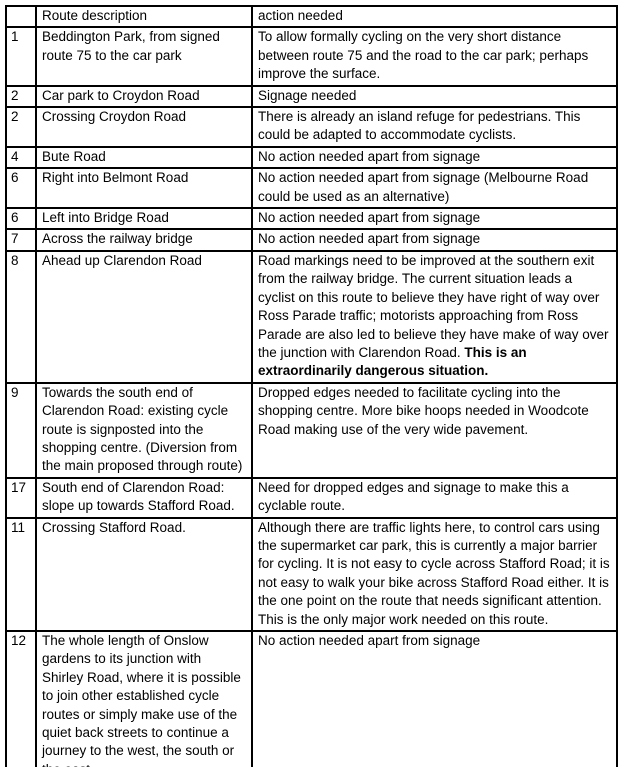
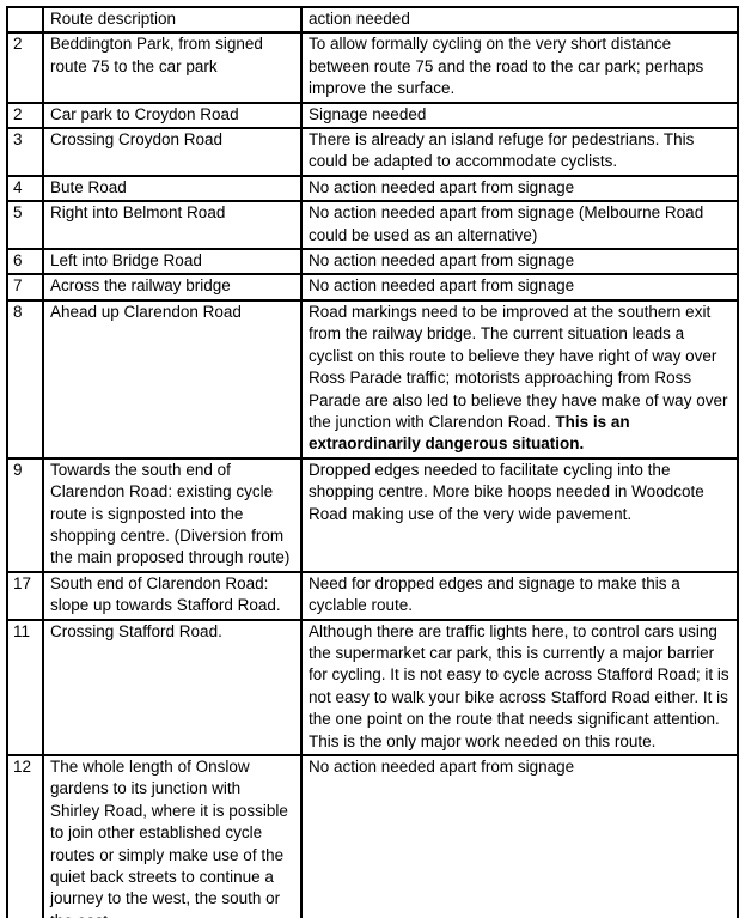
  	Route description	action needed
- 1	Beddington Park, from signed route 75 to the car park	To allow formally cycling on the very short distance between route 75 and the road to the car park; perhaps improve the surface.
+ 2	Beddington Park, from signed route 75 to the car park	To allow formally cycling on the very short distance between route 75 and the road to the car park; perhaps improve the surface.
  2	Car park to Croydon Road	Signage needed
- 2	Crossing Croydon Road	There is already an island refuge for pedestrians. This could be adapted to accommodate cyclists.
+ 3	Crossing Croydon Road	There is already an island refuge for pedestrians. This could be adapted to accommodate cyclists.
  4	Bute Road	No action needed apart from signage
- 6	Right into Belmont Road	No action needed apart from signage (Melbourne Road could be used as an alternative)
+ 5	Right into Belmont Road	No action needed apart from signage (Melbourne Road could be used as an alternative)
  6	Left into Bridge Road	No action needed apart from signage
  7	Across the railway bridge	No action needed apart from signage
  8	Ahead up Clarendon Road	Road markings need to be improved at the southern exit from the railway bridge. The current situation leads a cyclist on this route to believe they have right of way over Ross Parade traffic; motorists approaching from Ross Parade are also led to believe they have make of way over the junction with Clarendon Road. This is an extraordinarily dangerous situation.
  9	Towards the south end of Clarendon Road: existing cycle route is signposted into the shopping centre. (Diversion from the main proposed through route)	Dropped edges needed to facilitate cycling into the shopping centre. More bike hoops needed in Woodcote Road making use of the very wide pavement.
  17	South end of Clarendon Road: slope up towards Stafford Road.	Need for dropped edges and signage to make this a cyclable route.
  11	Crossing Stafford Road.	Although there are traffic lights here, to control cars using the supermarket car park, this is currently a major barrier for cycling. It is not easy to cycle across Stafford Road; it is not easy to walk your bike across Stafford Road either. It is the one point on the route that needs significant attention. This is the only major work needed on this route.
  12	The whole length of Onslow gardens to its junction with Shirley Road, where it is possible to join other established cycle routes or simply make use of the quiet back streets to continue a journey to the west, the south or	No action needed apart from signage
